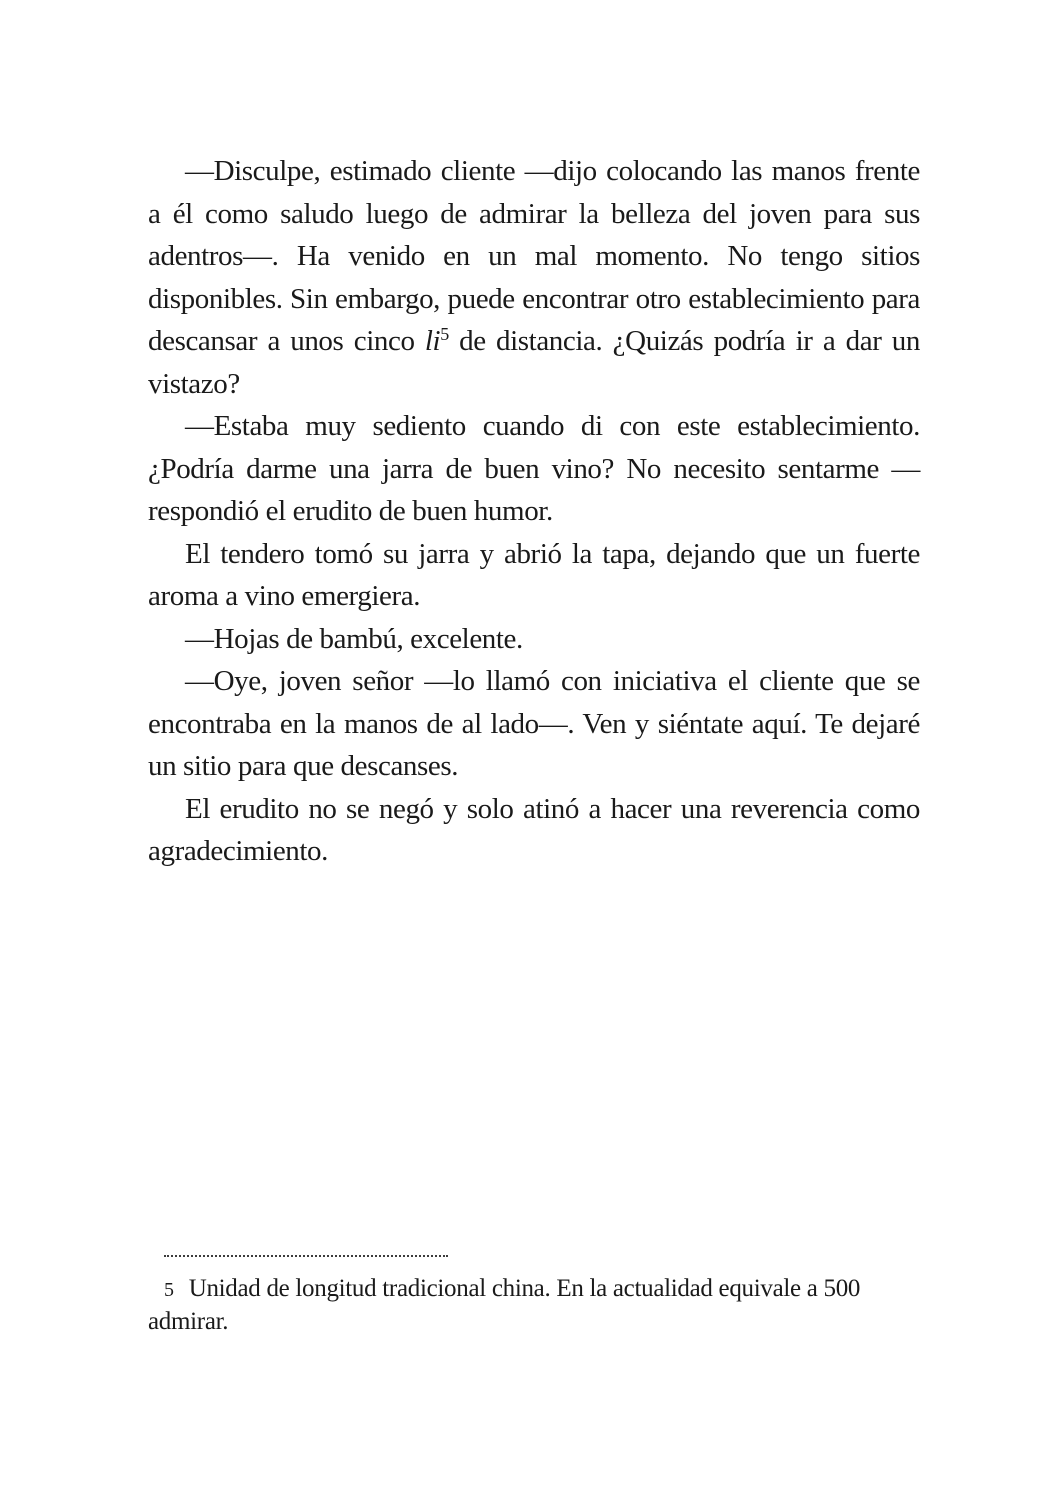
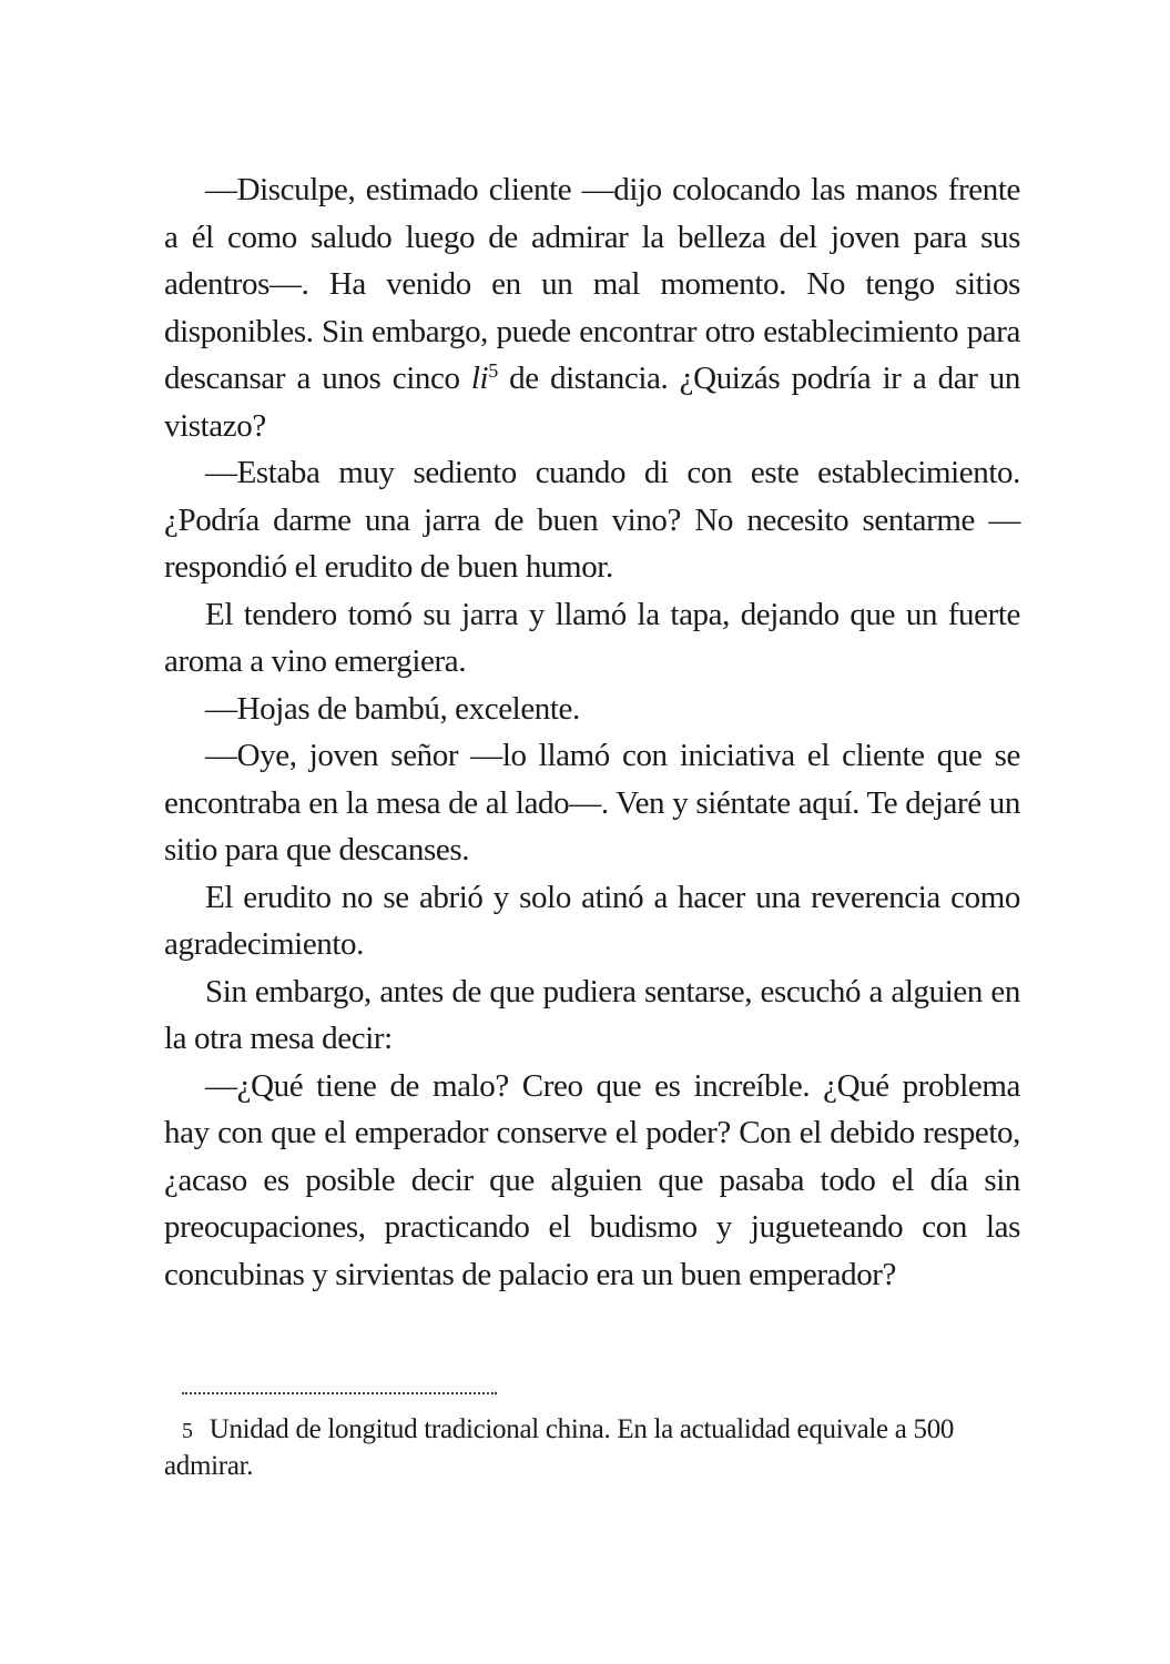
  —Disculpe, estimado cliente —dijo colocando las manos frente a él como saludo luego de admirar la belleza del joven para sus adentros—. Ha venido en un mal momento. No tengo sitios disponibles. Sin embargo, puede encontrar otro establecimiento para descansar a unos cinco li5 de distancia. ¿Quizás podría ir a dar un vistazo?
  —Estaba muy sediento cuando di con este establecimiento. ¿Podría darme una jarra de buen vino? No necesito sentarme —respondió el erudito de buen humor.
- El tendero tomó su jarra y abrió la tapa, dejando que un fuerte aroma a vino emergiera.
+ El tendero tomó su jarra y llamó la tapa, dejando que un fuerte aroma a vino emergiera.
  —Hojas de bambú, excelente.
- —Oye, joven señor —lo llamó con iniciativa el cliente que se encontraba en la manos de al lado—. Ven y siéntate aquí. Te dejaré un sitio para que descanses.
+ —Oye, joven señor —lo llamó con iniciativa el cliente que se encontraba en la mesa de al lado—. Ven y siéntate aquí. Te dejaré un sitio para que descanses.
- El erudito no se negó y solo atinó a hacer una reverencia como agradecimiento.
+ El erudito no se abrió y solo atinó a hacer una reverencia como agradecimiento.
+ Sin embargo, antes de que pudiera sentarse, escuchó a alguien en la otra mesa decir:
+ —¿Qué tiene de malo? Creo que es increíble. ¿Qué problema hay con que el emperador conserve el poder? Con el debido respeto, ¿acaso es posible decir que alguien que pasaba todo el día sin preocupaciones, practicando el budismo y jugueteando con las concubinas y sirvientas de palacio era un buen emperador?
  5 Unidad de longitud tradicional china. En la actualidad equivale a 500 admirar.
